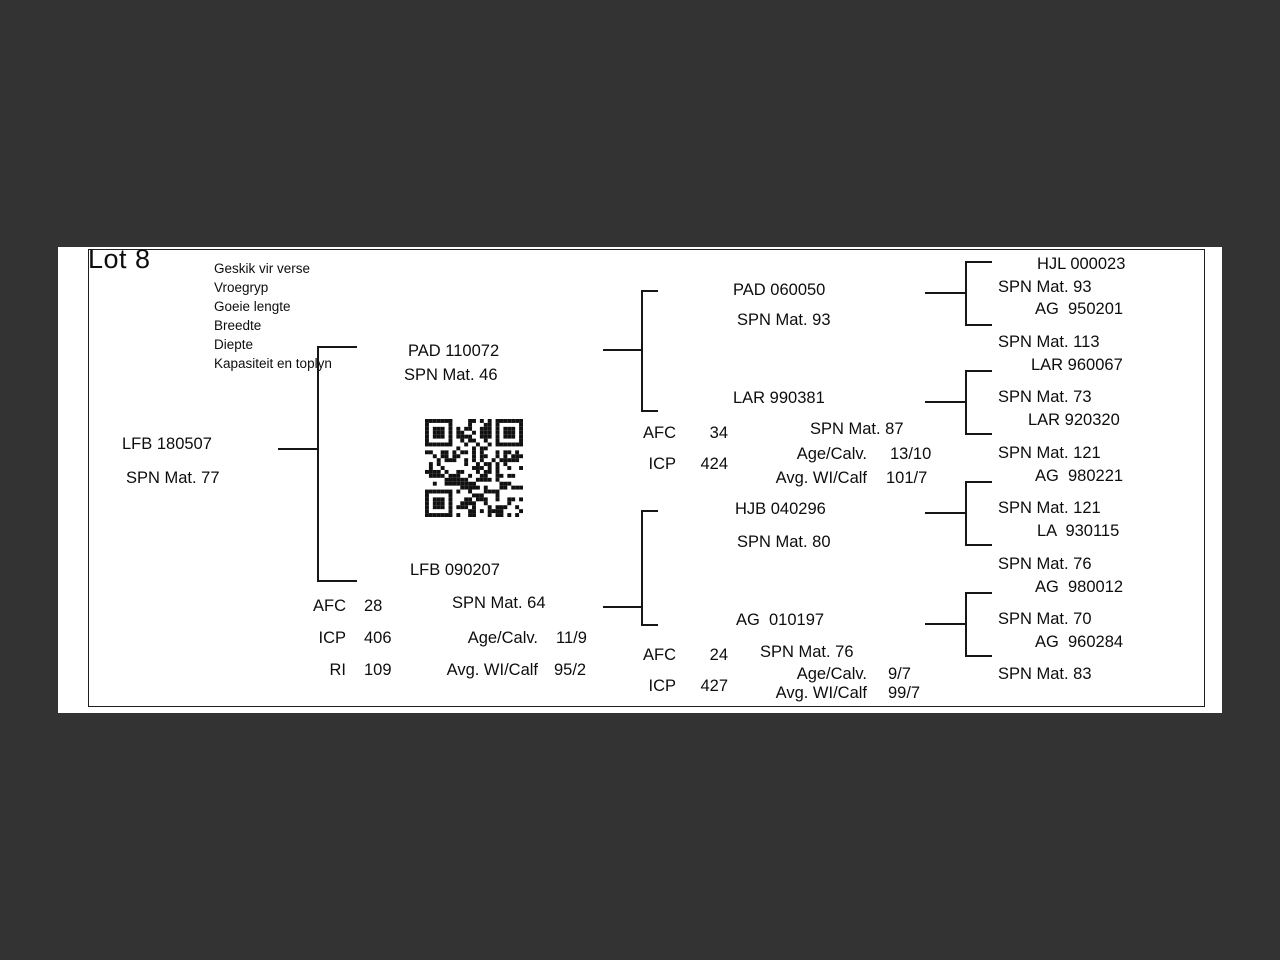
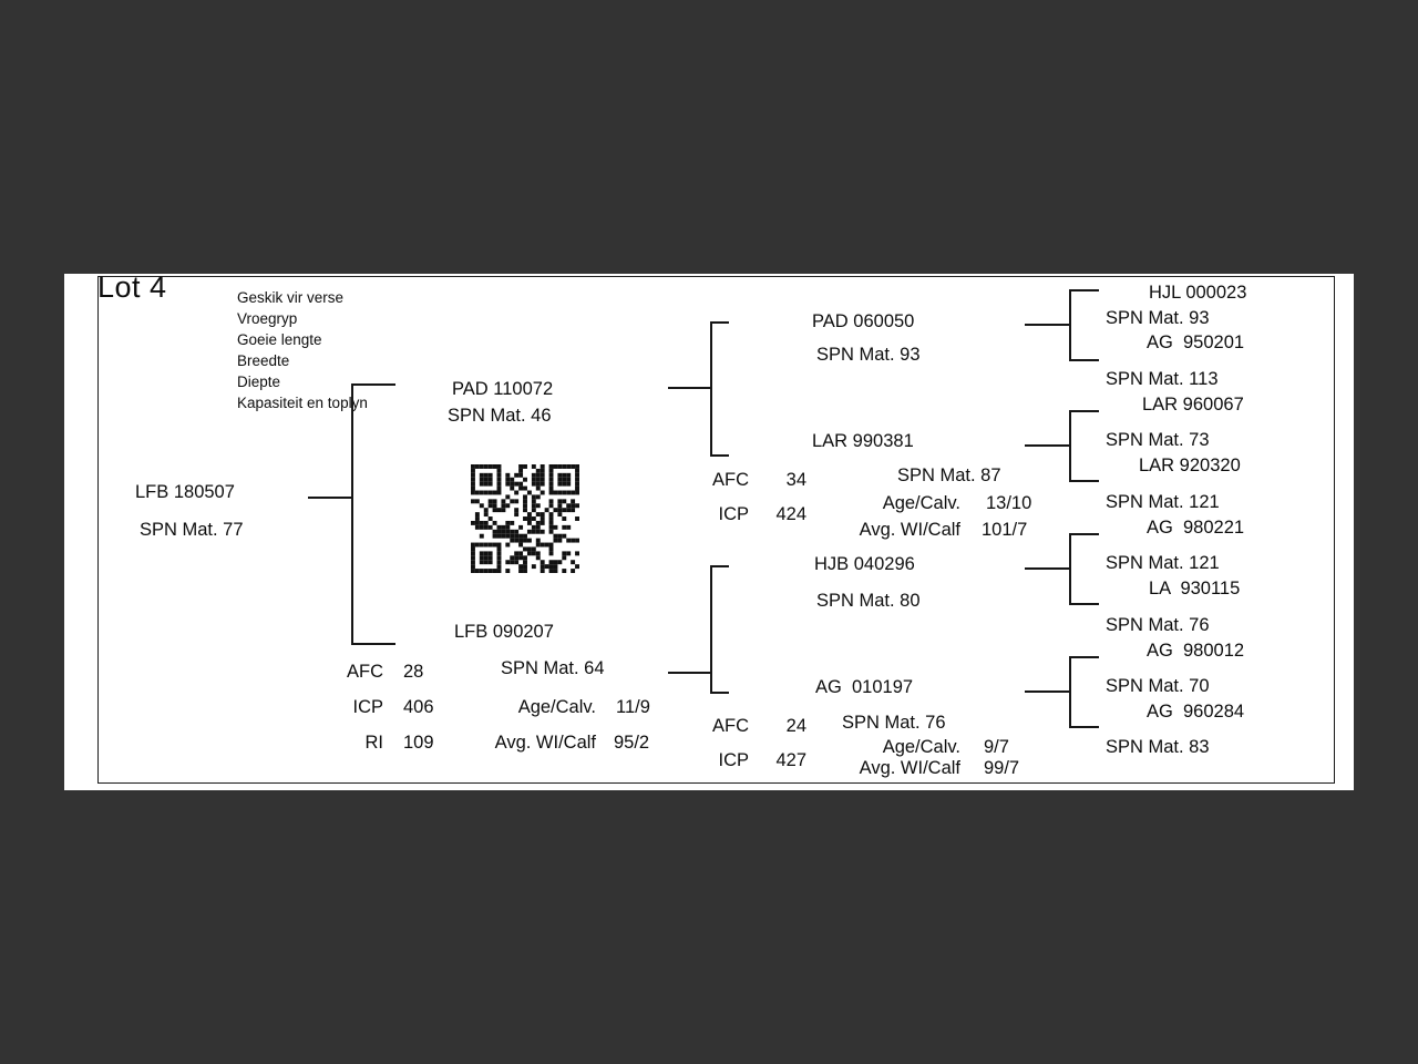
- Lot 8
+ Lot 4
  Geskik vir verse
  Vroegryp
  Goeie lengte
  Breedte
  Diepte
  Kapasiteit en toplyn
  LFB 180507
  SPN Mat. 77
  PAD 110072
  SPN Mat. 46
  LFB 090207
  SPN Mat. 64
  AFC
  28
  ICP
  406
  RI
  109
  Age/Calv.
  11/9
  Avg. WI/Calf
  95/2
  PAD 060050
  SPN Mat. 93
  LAR 990381
  SPN Mat. 87
  AFC
  34
  ICP
  424
  Age/Calv.
  13/10
  Avg. WI/Calf
  101/7
  HJB 040296
  SPN Mat. 80
  AG 010197
  SPN Mat. 76
  AFC
  24
  ICP
  427
  Age/Calv.
  9/7
  Avg. WI/Calf
  99/7
  HJL 000023
  SPN Mat. 93
  AG 950201
  SPN Mat. 113
  LAR 960067
  SPN Mat. 73
  LAR 920320
  SPN Mat. 121
  AG 980221
  SPN Mat. 121
  LA 930115
  SPN Mat. 76
  AG 980012
  SPN Mat. 70
  AG 960284
  SPN Mat. 83
